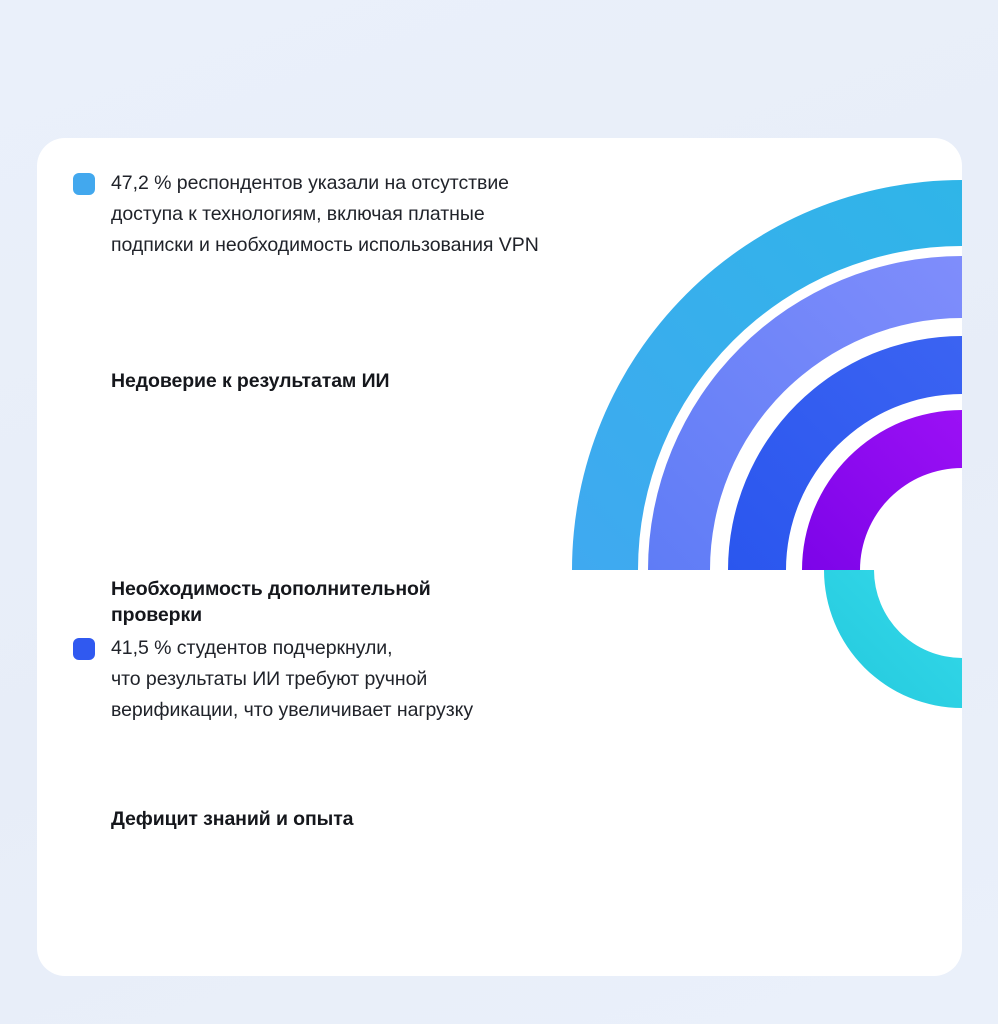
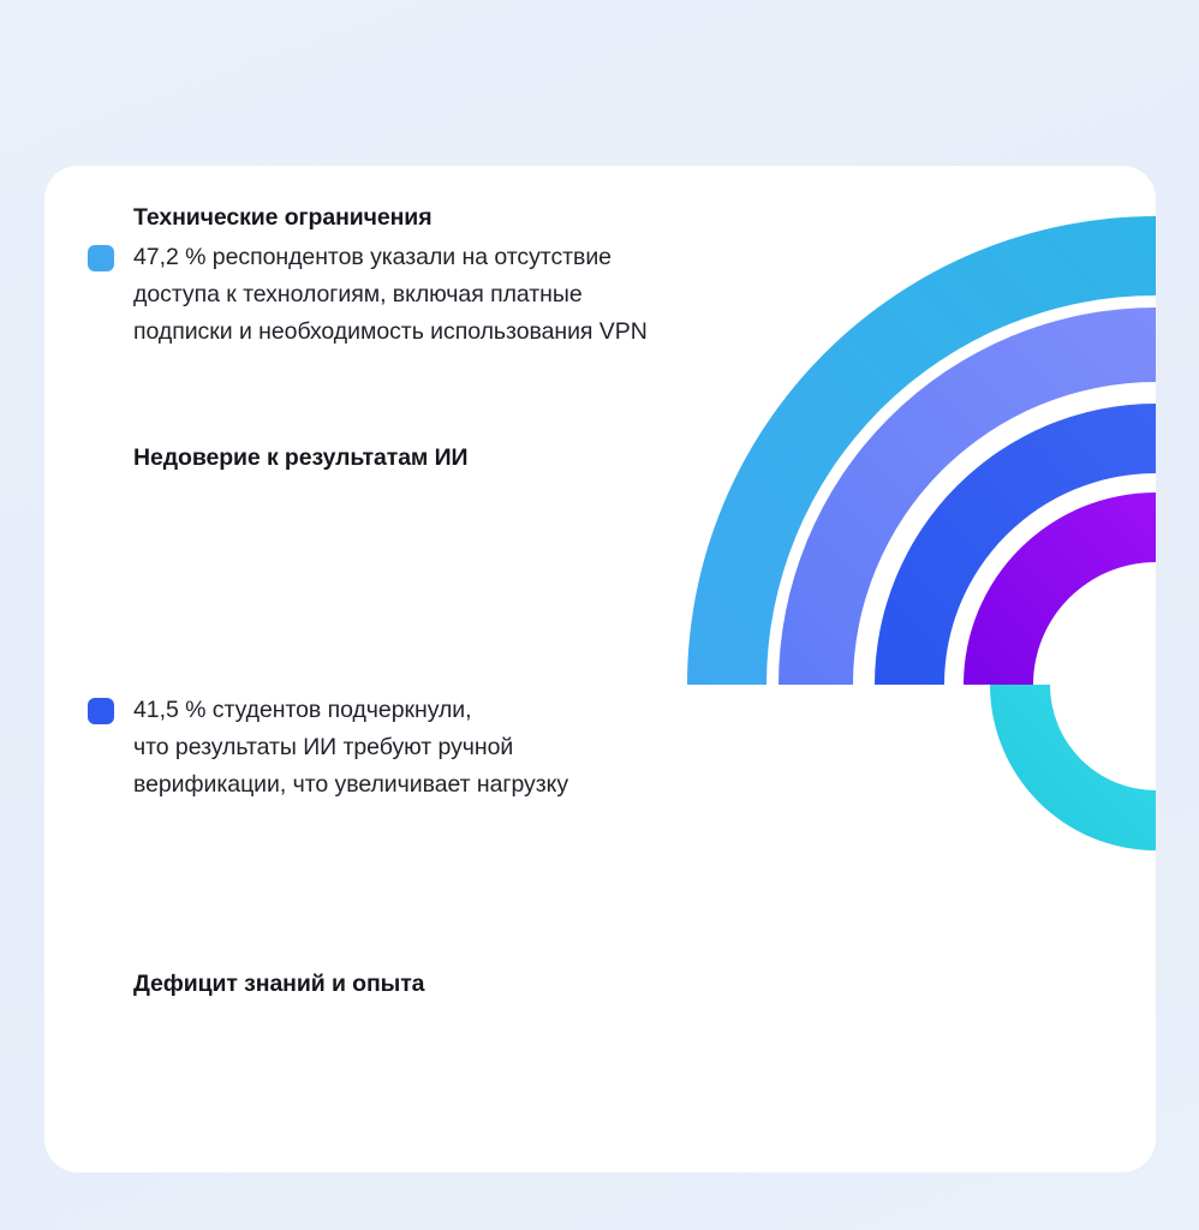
+ Технические ограничения
  47,2 % респондентов указали на отсутствие
  доступа к технологиям, включая платные
  подписки и необходимость использования VPN
  Недоверие к результатам ИИ
- Необходимость дополнительной
- проверки
  41,5 % студентов подчеркнули,
  что результаты ИИ требуют ручной
  верификации, что увеличивает нагрузку
  Дефицит знаний и опыта
